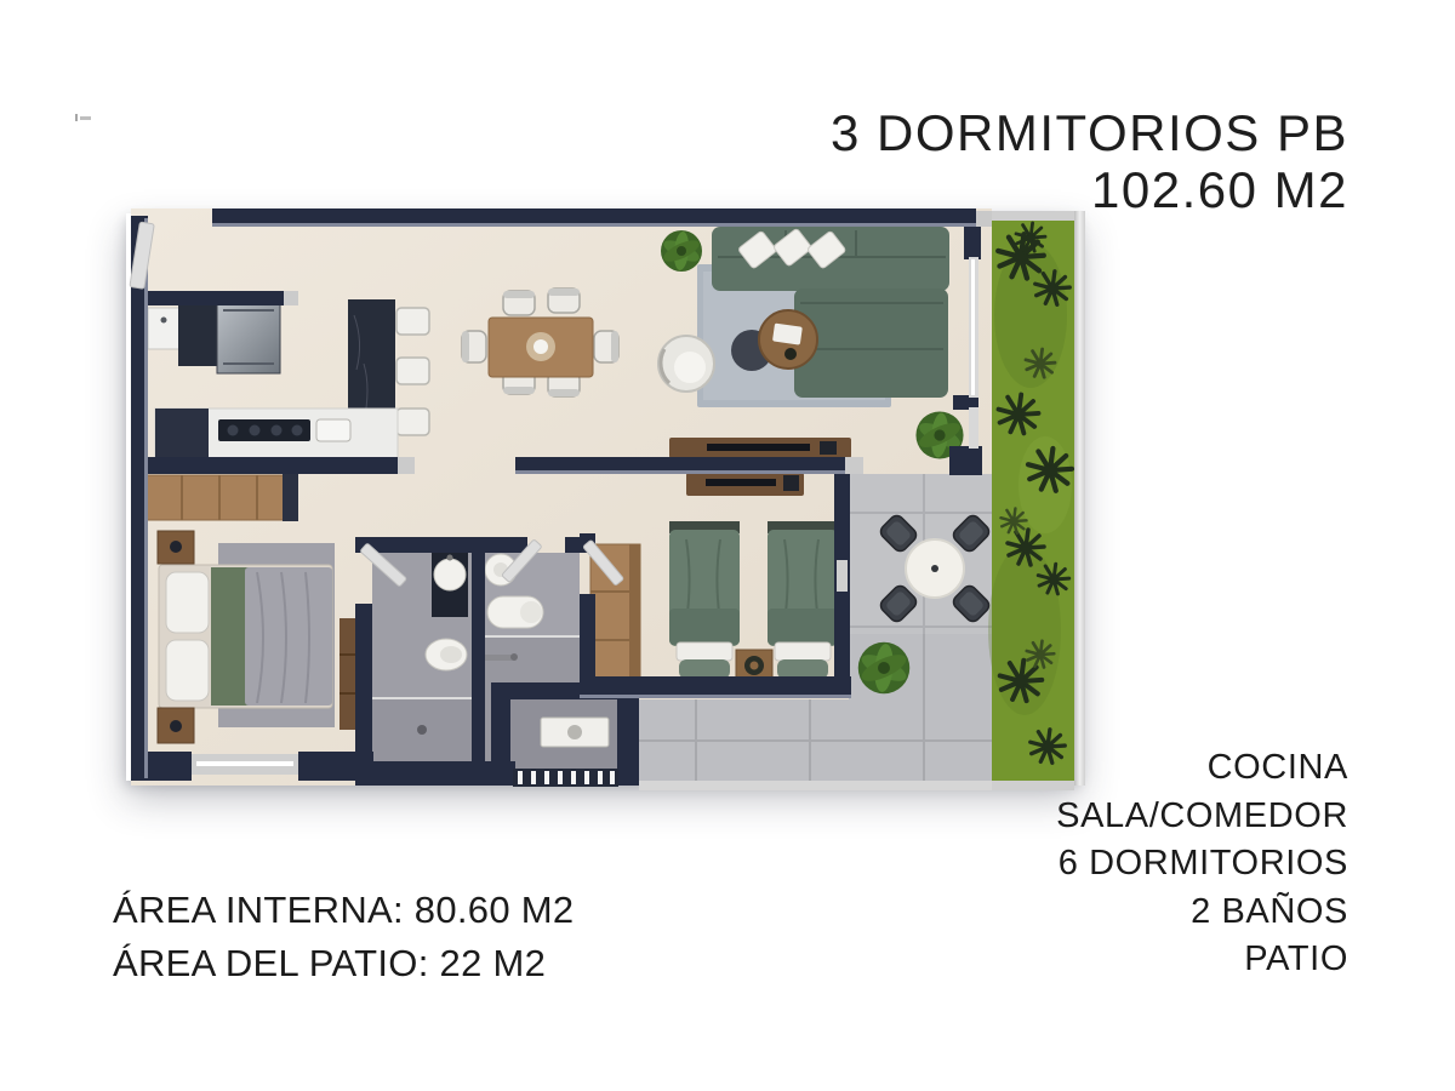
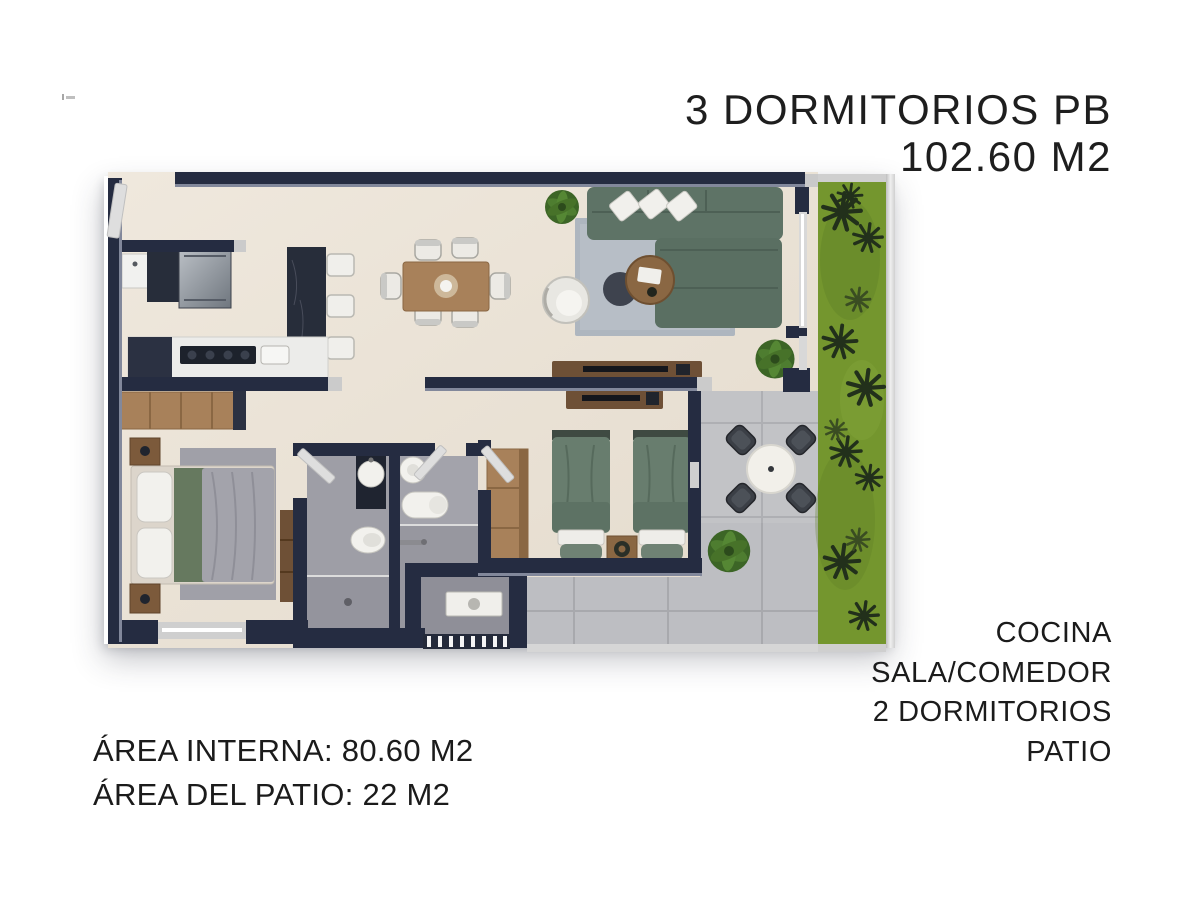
  3 DORMITORIOS PB
  102.60 M2
  ÁREA INTERNA: 80.60 M2
  ÁREA DEL PATIO: 22 M2
  COCINA
  SALA/COMEDOR
- 6 DORMITORIOS
+ 2 DORMITORIOS
- 2 BAÑOS
  PATIO
